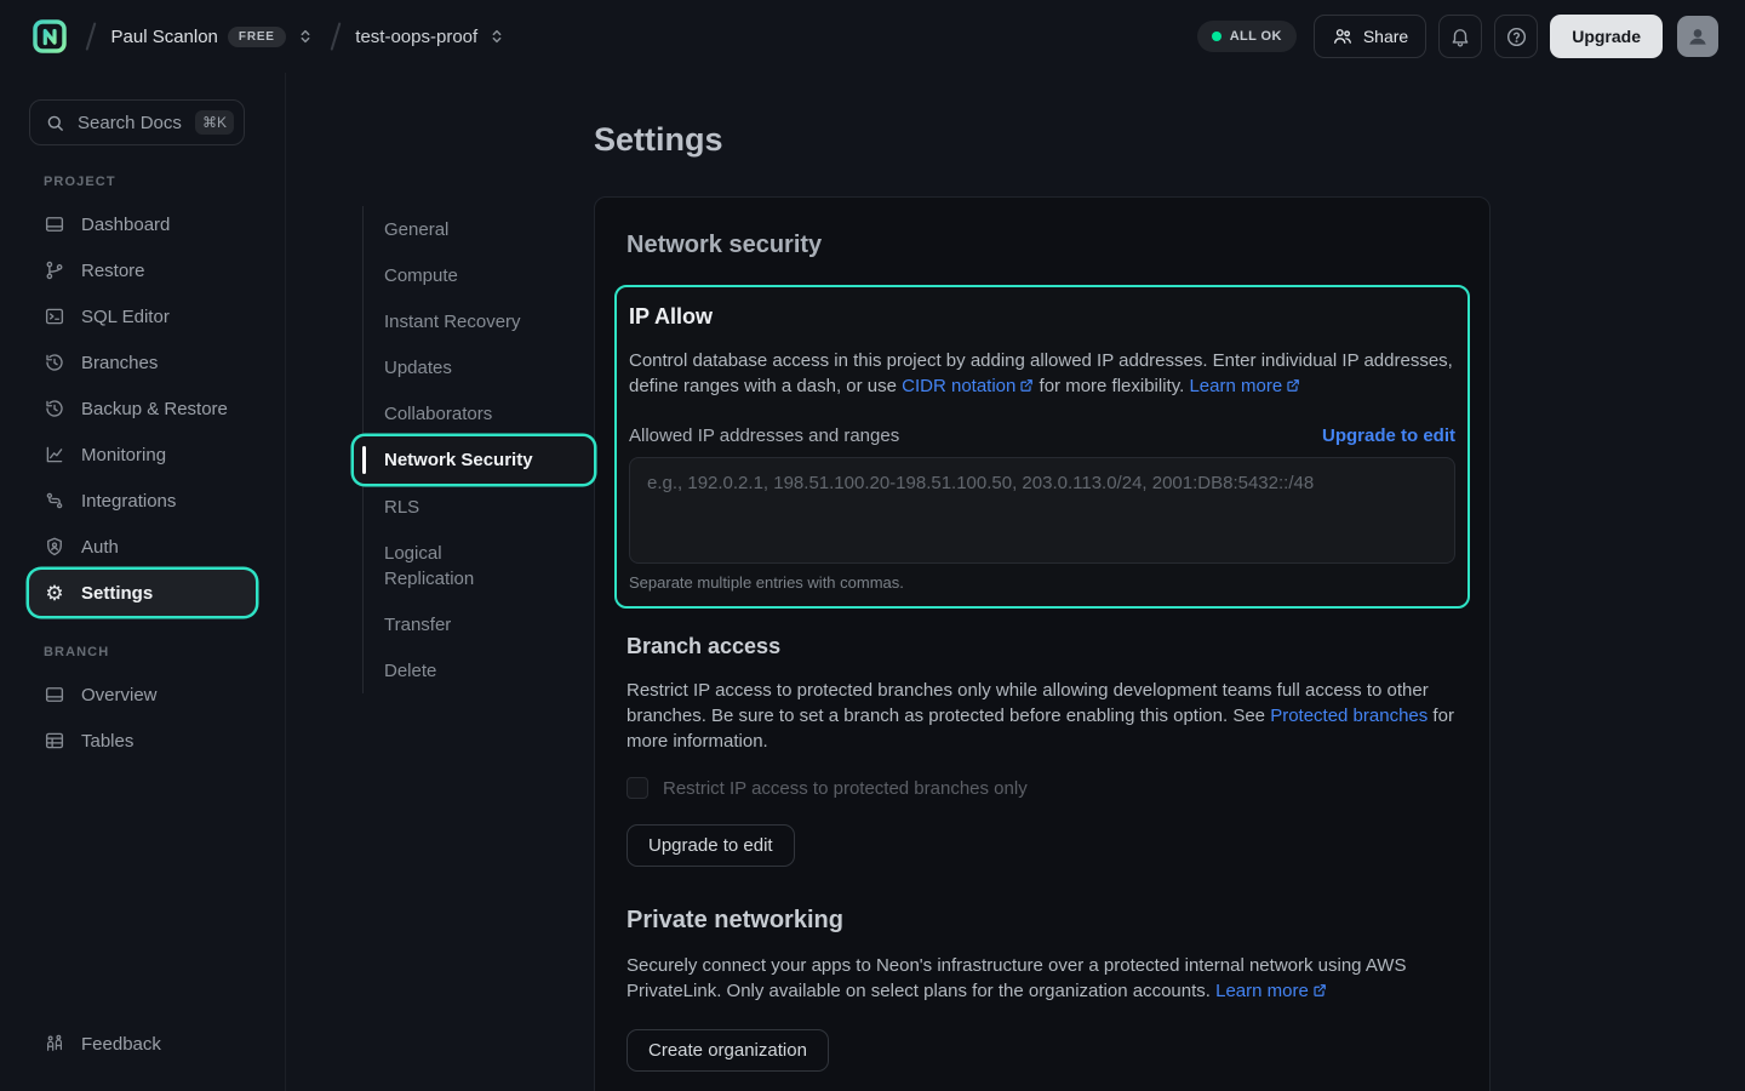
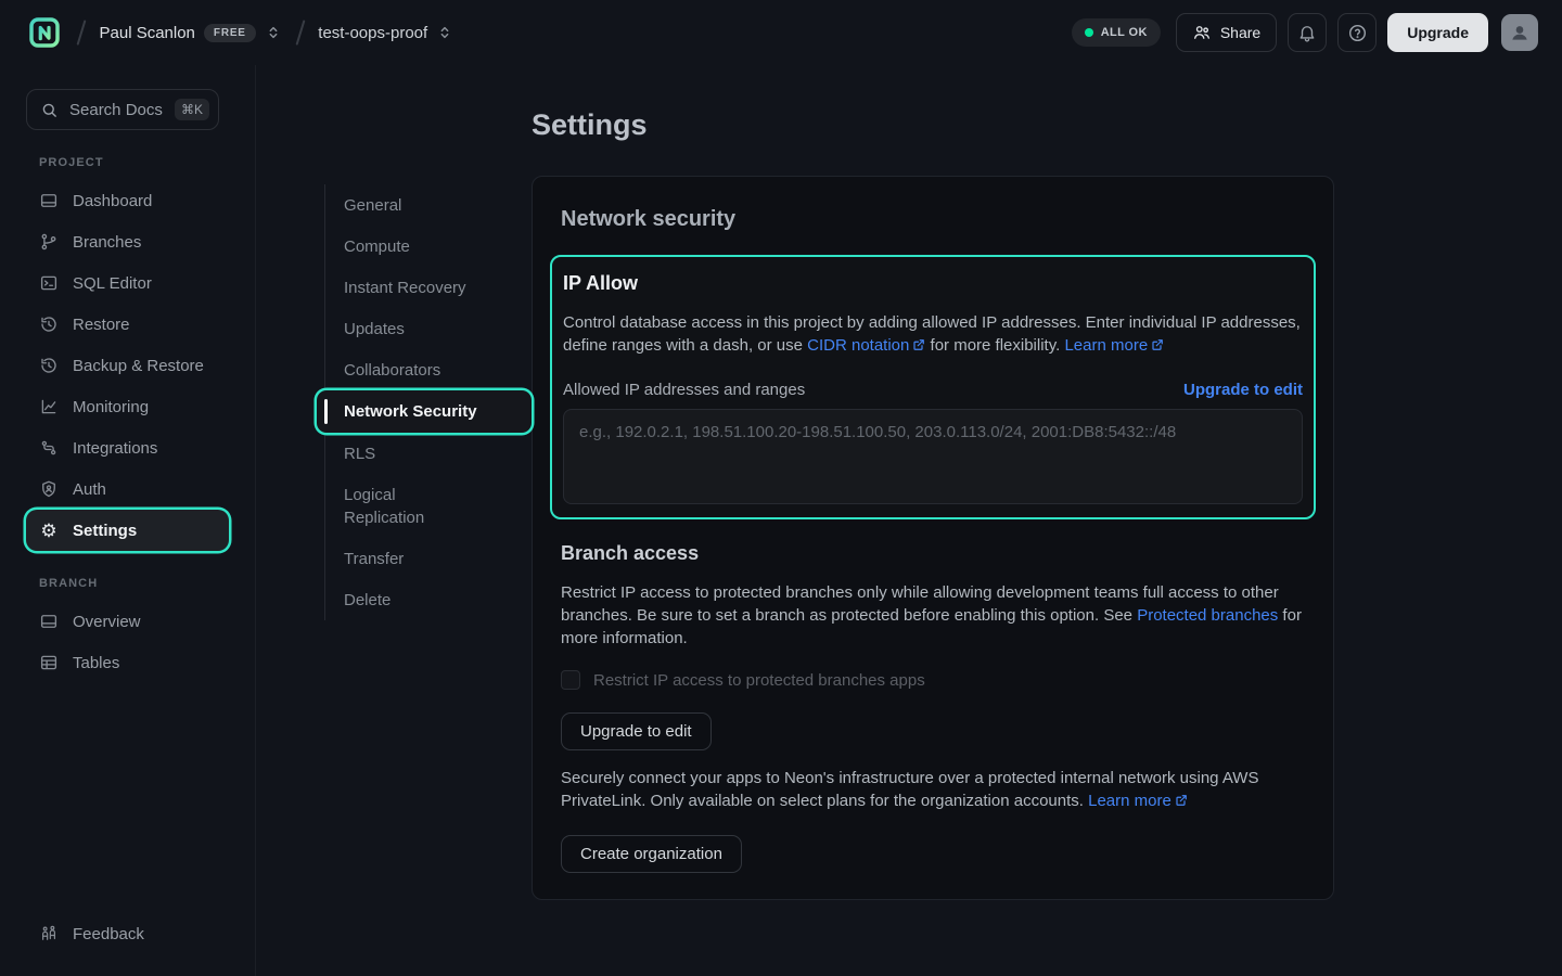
  Paul Scanlon
  FREE
  test-oops-proof
  ALL OK
  Share
  Upgrade
  Search Docs
  ⌘K
  PROJECT
  Dashboard
- Restore
+ Branches
  SQL Editor
- Branches
+ Restore
  Backup & Restore
  Monitoring
  Integrations
  Auth
  ⚙
  Settings
  BRANCH
  Overview
  Tables
  Feedback
  General
  Compute
  Instant Recovery
  Updates
  Collaborators
  Network Security
  RLS
  Logical Replication
  Transfer
  Delete
  Settings
  Network security
  IP Allow
  Control database access in this project by adding allowed IP addresses. Enter individual IP addresses, define ranges with a dash, or use CIDR notation for more flexibility. Learn more
  Allowed IP addresses and ranges
  Upgrade to edit
  e.g., 192.0.2.1, 198.51.100.20-198.51.100.50, 203.0.113.0/24, 2001:DB8:5432::/48
- Separate multiple entries with commas.
  Branch access
  Restrict IP access to protected branches only while allowing development teams full access to other branches. Be sure to set a branch as protected before enabling this option. See Protected branches for more information.
- Restrict IP access to protected branches only
+ Restrict IP access to protected branches apps
  Upgrade to edit
- Private networking
  Securely connect your apps to Neon's infrastructure over a protected internal network using AWS PrivateLink. Only available on select plans for the organization accounts. Learn more
  Create organization
